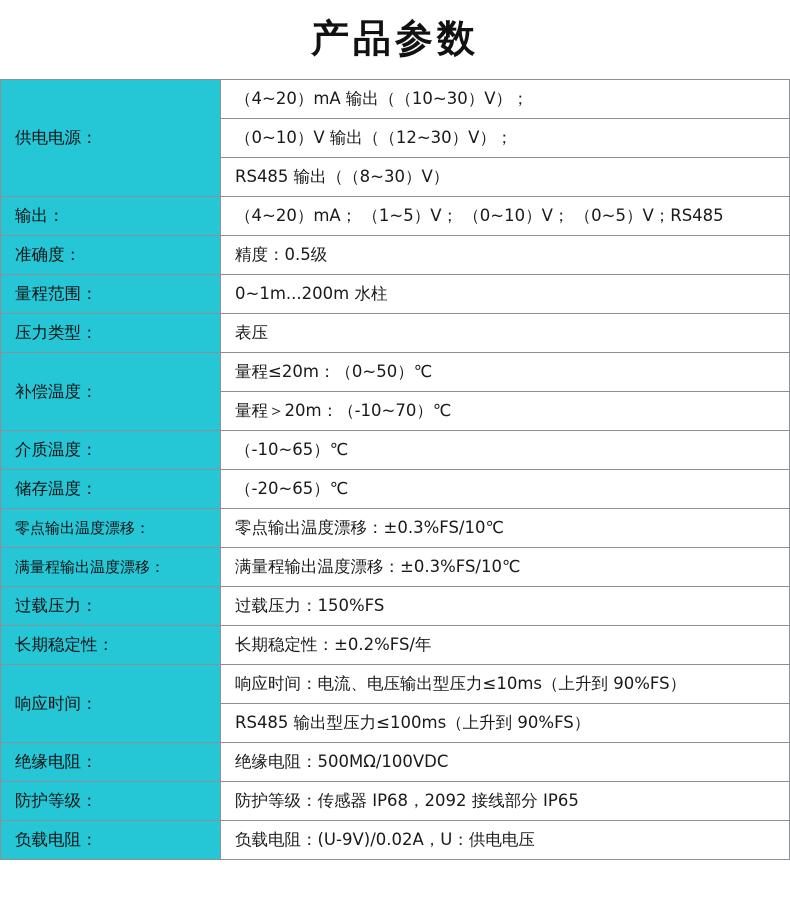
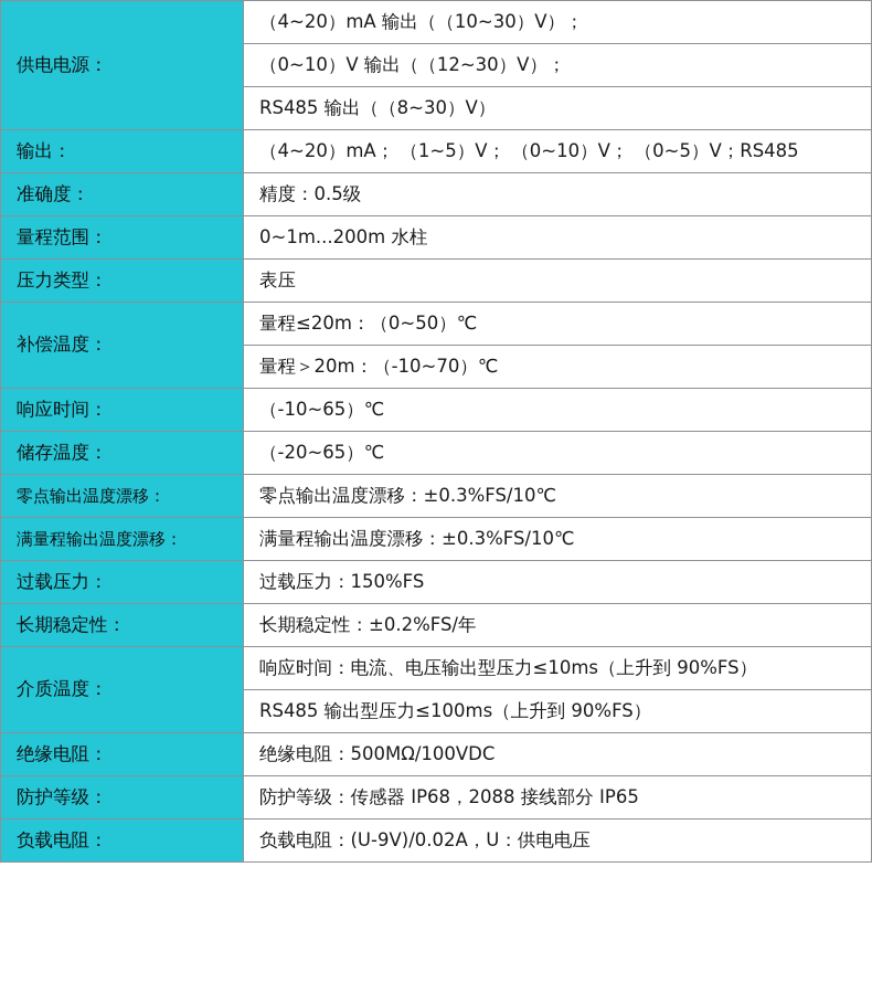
- 产品参数
  供电电源：	（4~20）mA 输出（（10~30）V）；
  （0~10）V 输出（（12~30）V）；
  RS485 输出（（8~30）V）
  输出：	（4~20）mA； （1~5）V； （0~10）V； （0~5）V；RS485
  准确度：	精度：0.5级
  量程范围：	0~1m...200m 水柱
  压力类型：	表压
  补偿温度：	量程≤20m：（0~50）℃
  量程＞20m：（-10~70）℃
- 介质温度：	（-10~65）℃
+ 响应时间：	（-10~65）℃
  储存温度：	（-20~65）℃
  零点输出温度漂移：	零点输出温度漂移：±0.3%FS/10℃
  满量程输出温度漂移：	满量程输出温度漂移：±0.3%FS/10℃
  过载压力：	过载压力：150%FS
  长期稳定性：	长期稳定性：±0.2%FS/年
- 响应时间：	响应时间：电流、电压输出型压力≤10ms（上升到 90%FS）
+ 介质温度：	响应时间：电流、电压输出型压力≤10ms（上升到 90%FS）
  RS485 输出型压力≤100ms（上升到 90%FS）
  绝缘电阻：	绝缘电阻：500MΩ/100VDC
- 防护等级：	防护等级：传感器 IP68，2092 接线部分 IP65
+ 防护等级：	防护等级：传感器 IP68，2088 接线部分 IP65
  负载电阻：	负载电阻：(U-9V)/0.02A，U：供电电压
